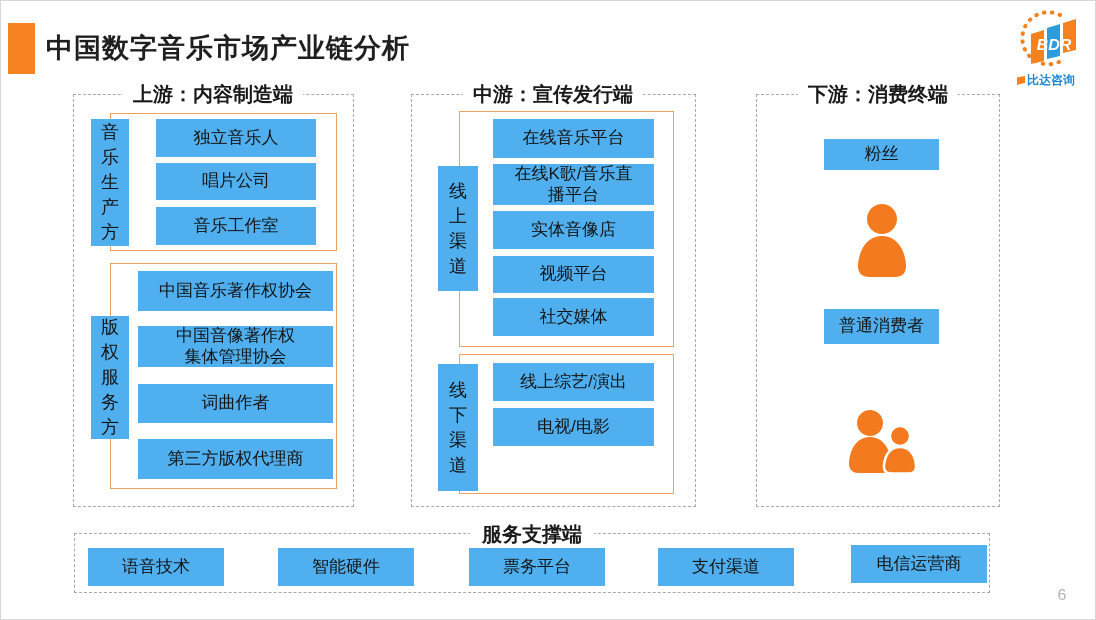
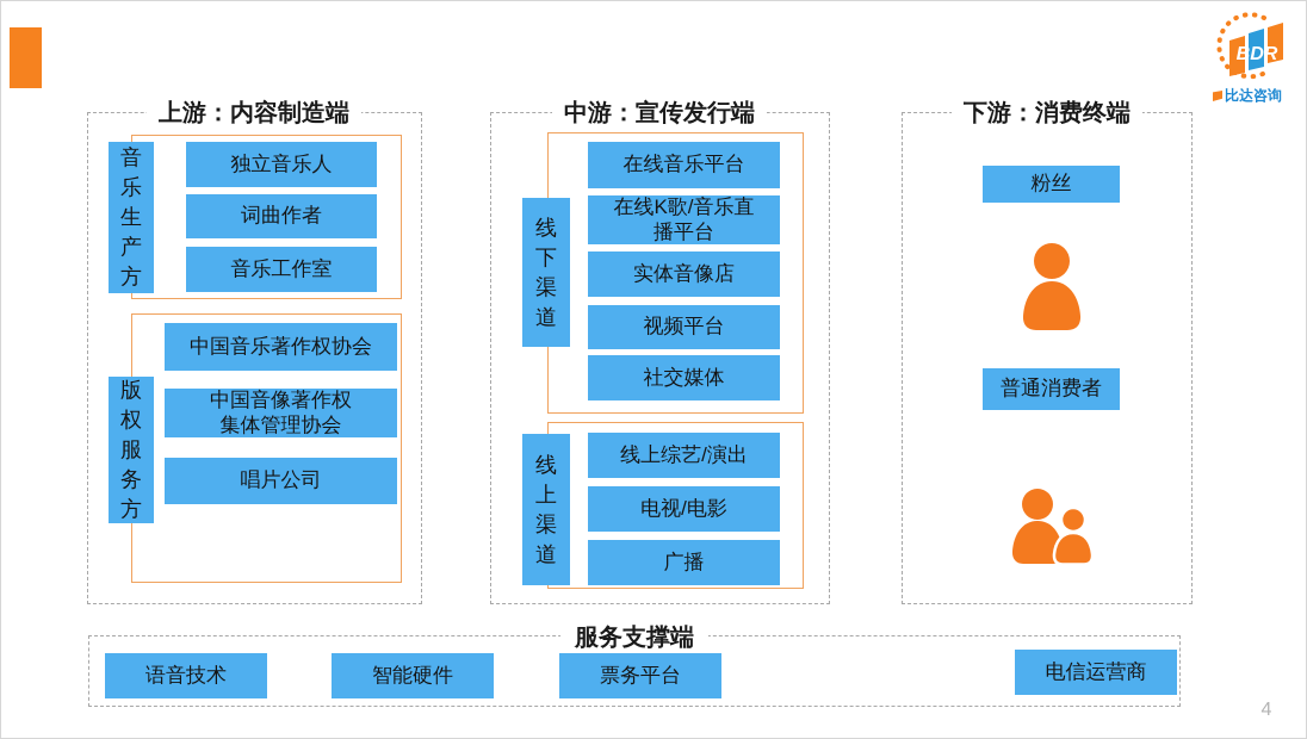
- 中国数字音乐市场产业链分析
  BDR
  比达咨询
  上游：内容制造端
  音乐生产方
  独立音乐人
- 唱片公司
+ 词曲作者
  音乐工作室
  版权服务方
  中国音乐著作权协会
  中国音像著作权
  集体管理协会
- 词曲作者
+ 唱片公司
- 第三方版权代理商
  中游：宣传发行端
- 线上渠道
+ 线下渠道
  在线音乐平台
  在线K歌/音乐直
  播平台
  实体音像店
  视频平台
  社交媒体
- 线下渠道
+ 线上渠道
  线上综艺/演出
  电视/电影
+ 广播
  下游：消费终端
  粉丝
  普通消费者
  服务支撑端
  语音技术
  智能硬件
  票务平台
- 支付渠道
  电信运营商
- 6
+ 4
